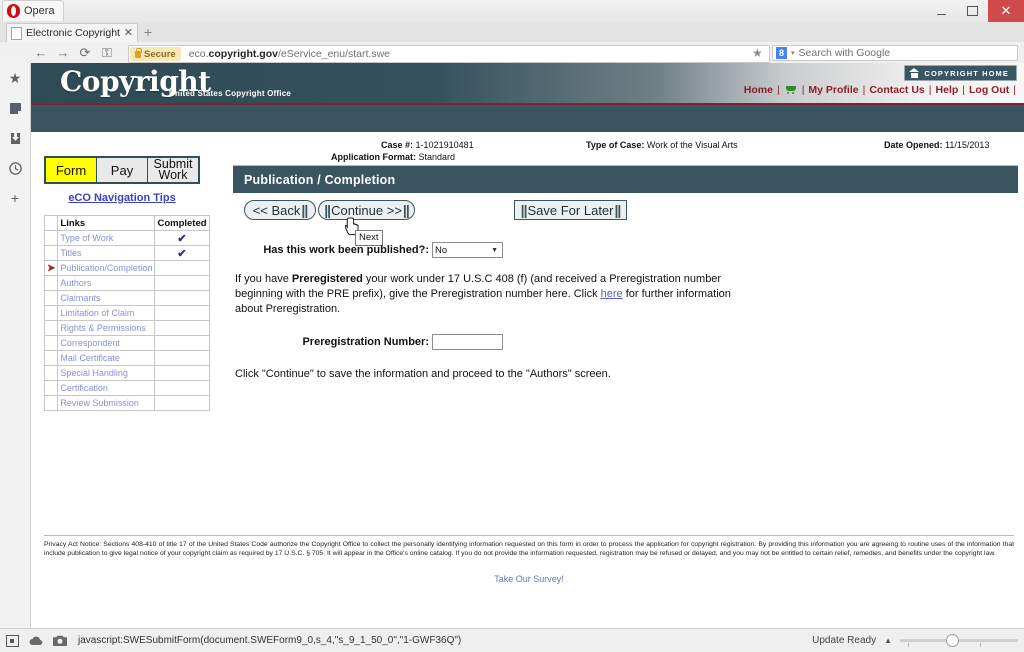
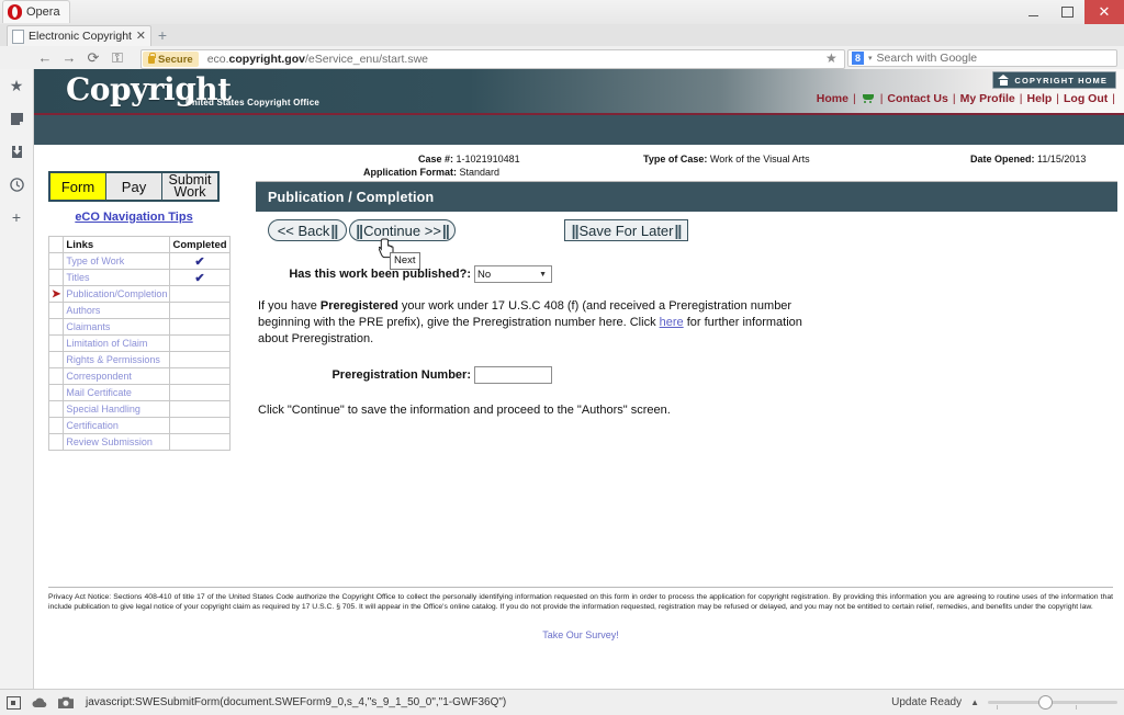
  Opera
  ✕
  Electronic Copyright
  ✕
  +
  ←
  →
  ⟳
  ⚿
  Secure
  eco.copyright.gov/eService_enu/start.swe
  ★
  8
  Search with Google
  ★
  +
  Copyright
  United States Copyright Office
  COPYRIGHT HOME
  Home
  |
  |
- My Profile
+ Contact Us
  |
- Contact Us
+ My Profile
  |
  Help
  |
  Log Out
  |
  Form
  Pay
  Submit Work
  eCO Navigation Tips
  	Links	Completed
  	Type of Work	✔
  	Titles	✔
  ➤	Publication/Completion
  	Authors
  	Claimants
  	Limitation of Claim
  	Rights & Permissions
  	Correspondent
  	Mail Certificate
  	Special Handling
  	Certification
  	Review Submission
  Case #: 1-1021910481
  Application Format: Standard
  Type of Case: Work of the Visual Arts
  Date Opened: 11/15/2013
  Publication / Completion
  << Back
  ||
  ||
  Continue >>
  ||
  ||
  Save For Later
  ||
  Next
  Has this work been published?:
  No
  If you have Preregistered your work under 17 U.S.C 408 (f) (and received a Preregistration number beginning with the PRE prefix), give the Preregistration number here. Click here for further information about Preregistration.
  Preregistration Number:
  Click "Continue" to save the information and proceed to the "Authors" screen.
  Take Our Survey!
  javascript:SWESubmitForm(document.SWEForm9_0,s_4,"s_9_1_50_0","1-GWF36Q")
  Update Ready
  ▲
